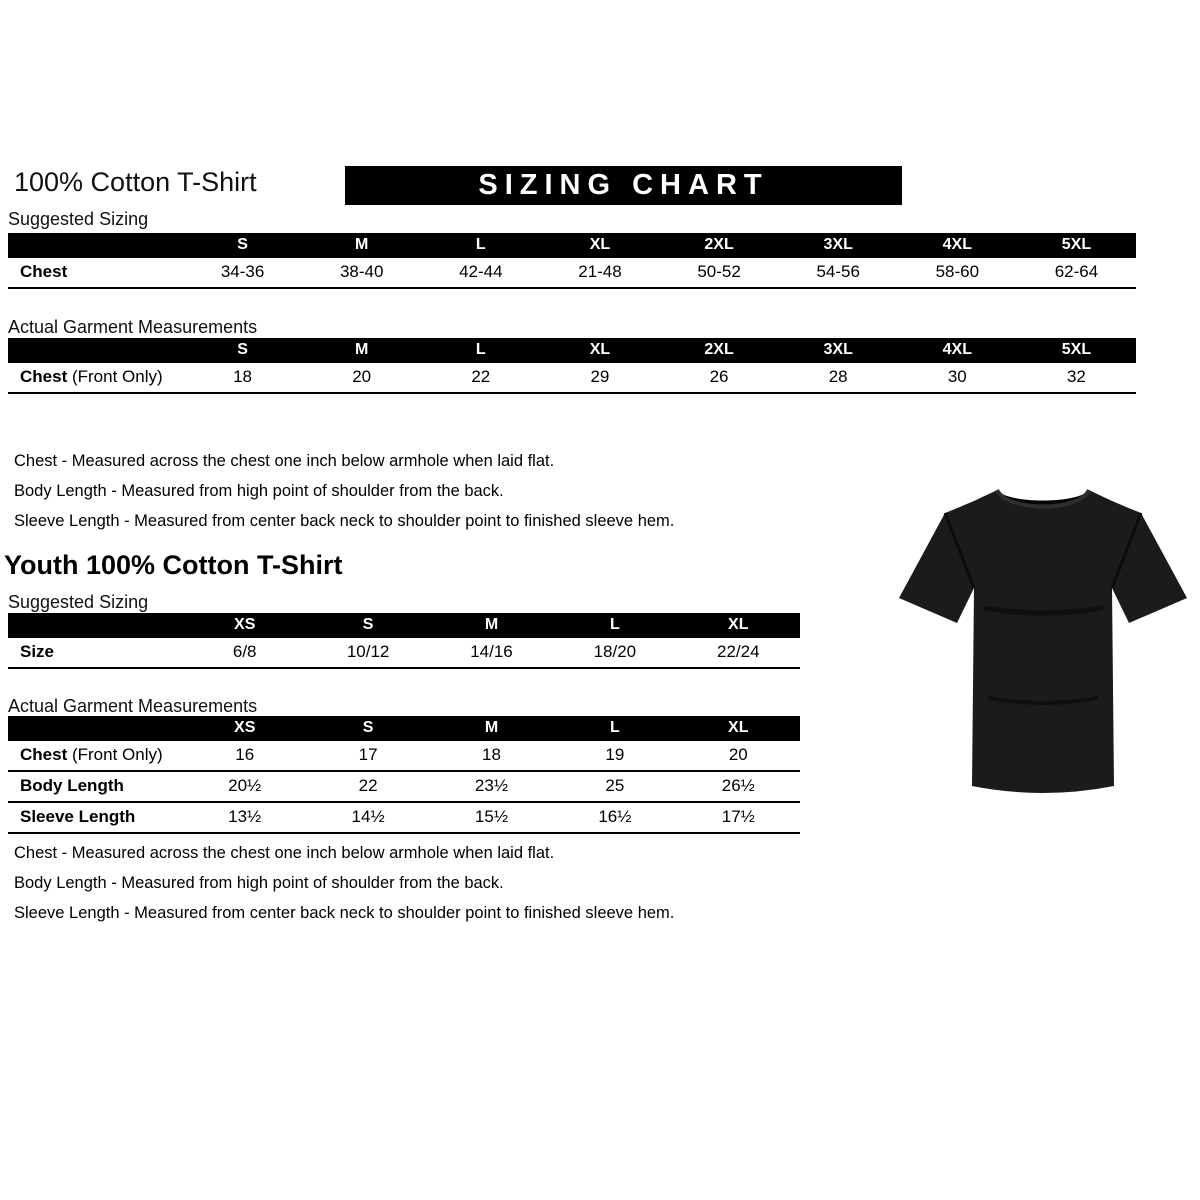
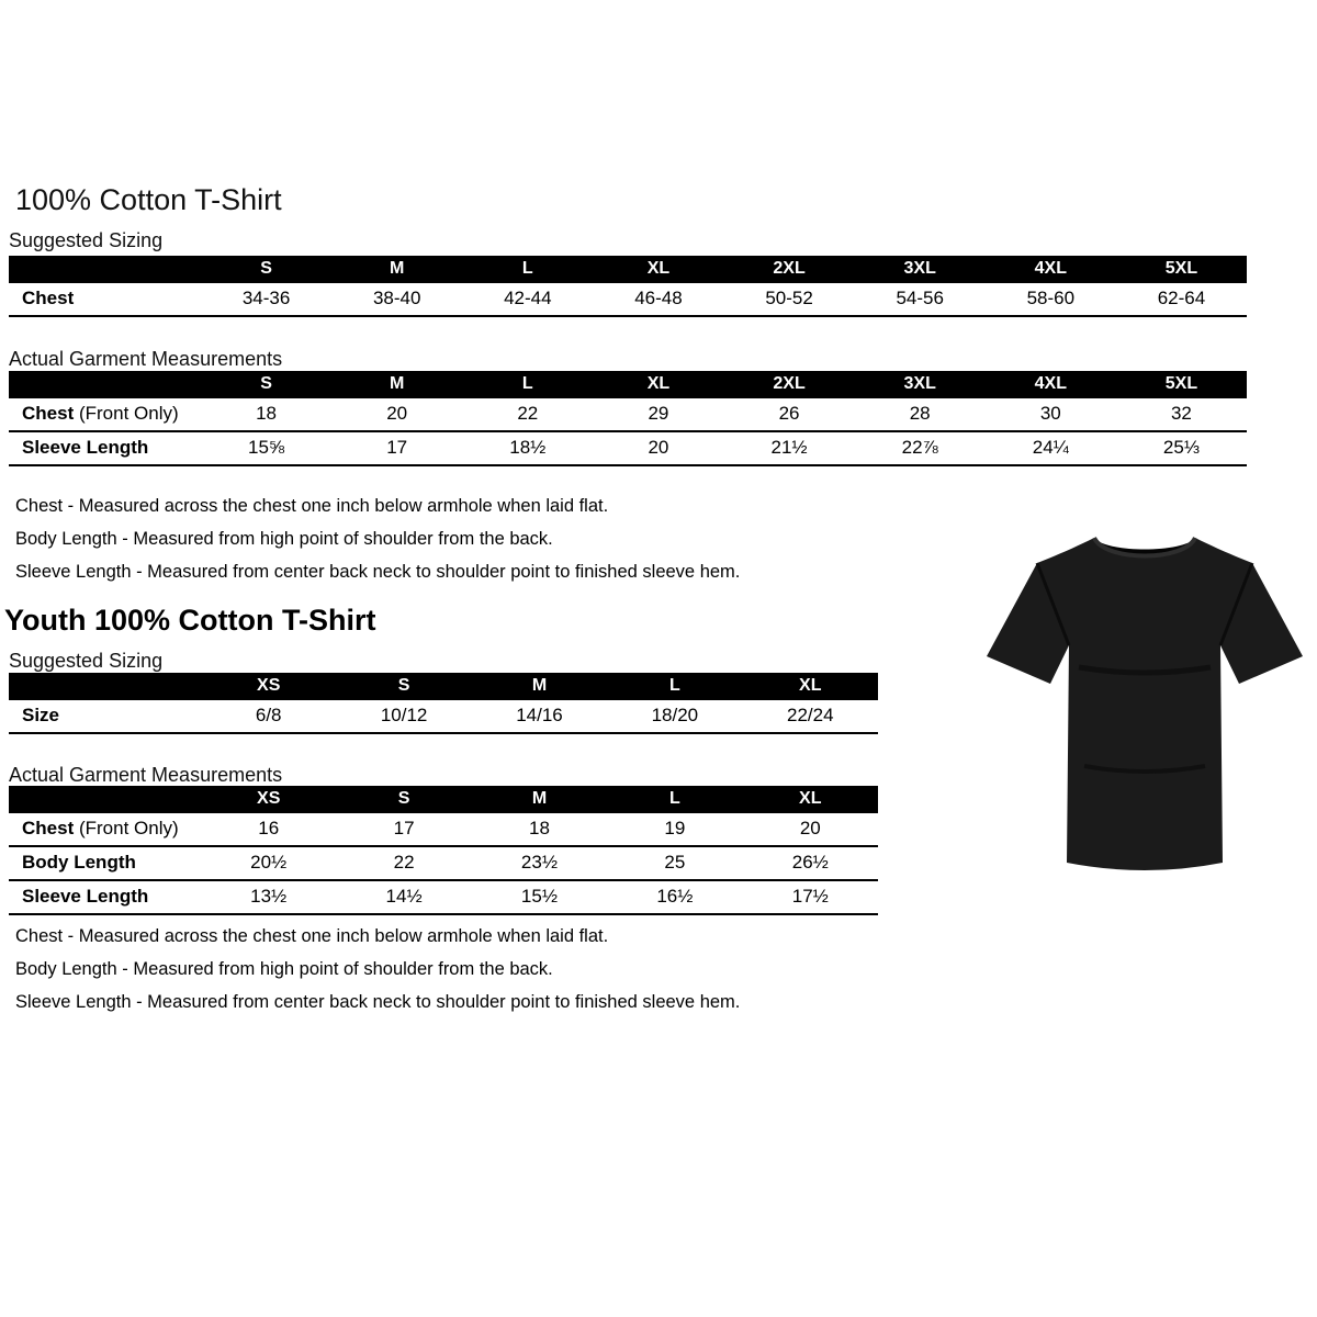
  100% Cotton T-Shirt
- SIZING CHART
  Suggested Sizing
  	S	M	L	XL	2XL	3XL	4XL	5XL
- Chest	34-36	38-40	42-44	21-48	50-52	54-56	58-60	62-64
+ Chest	34-36	38-40	42-44	46-48	50-52	54-56	58-60	62-64
  Actual Garment Measurements
  	S	M	L	XL	2XL	3XL	4XL	5XL
  Chest (Front Only)	18	20	22	29	26	28	30	32
+ Sleeve Length	15⅝	17	18½	20	21½	22⅞	24¼	25⅓
  Chest - Measured across the chest one inch below armhole when laid flat.
  Body Length - Measured from high point of shoulder from the back.
  Sleeve Length - Measured from center back neck to shoulder point to finished sleeve hem.
  Youth 100% Cotton T-Shirt
  Suggested Sizing
  	XS	S	M	L	XL
  Size	6/8	10/12	14/16	18/20	22/24
  Actual Garment Measurements
  	XS	S	M	L	XL
  Chest (Front Only)	16	17	18	19	20
  Body Length	20½	22	23½	25	26½
  Sleeve Length	13½	14½	15½	16½	17½
  Chest - Measured across the chest one inch below armhole when laid flat.
  Body Length - Measured from high point of shoulder from the back.
  Sleeve Length - Measured from center back neck to shoulder point to finished sleeve hem.
